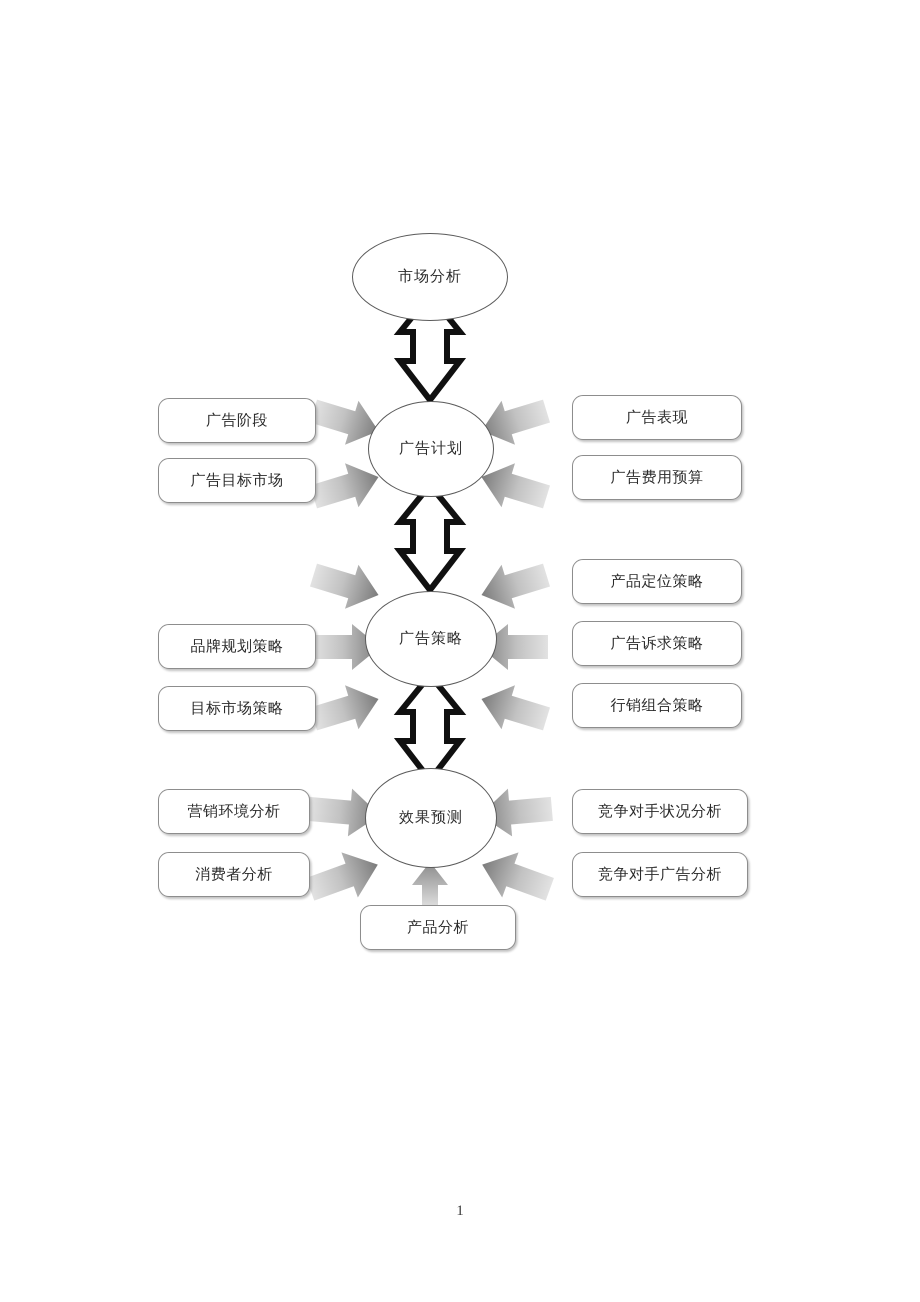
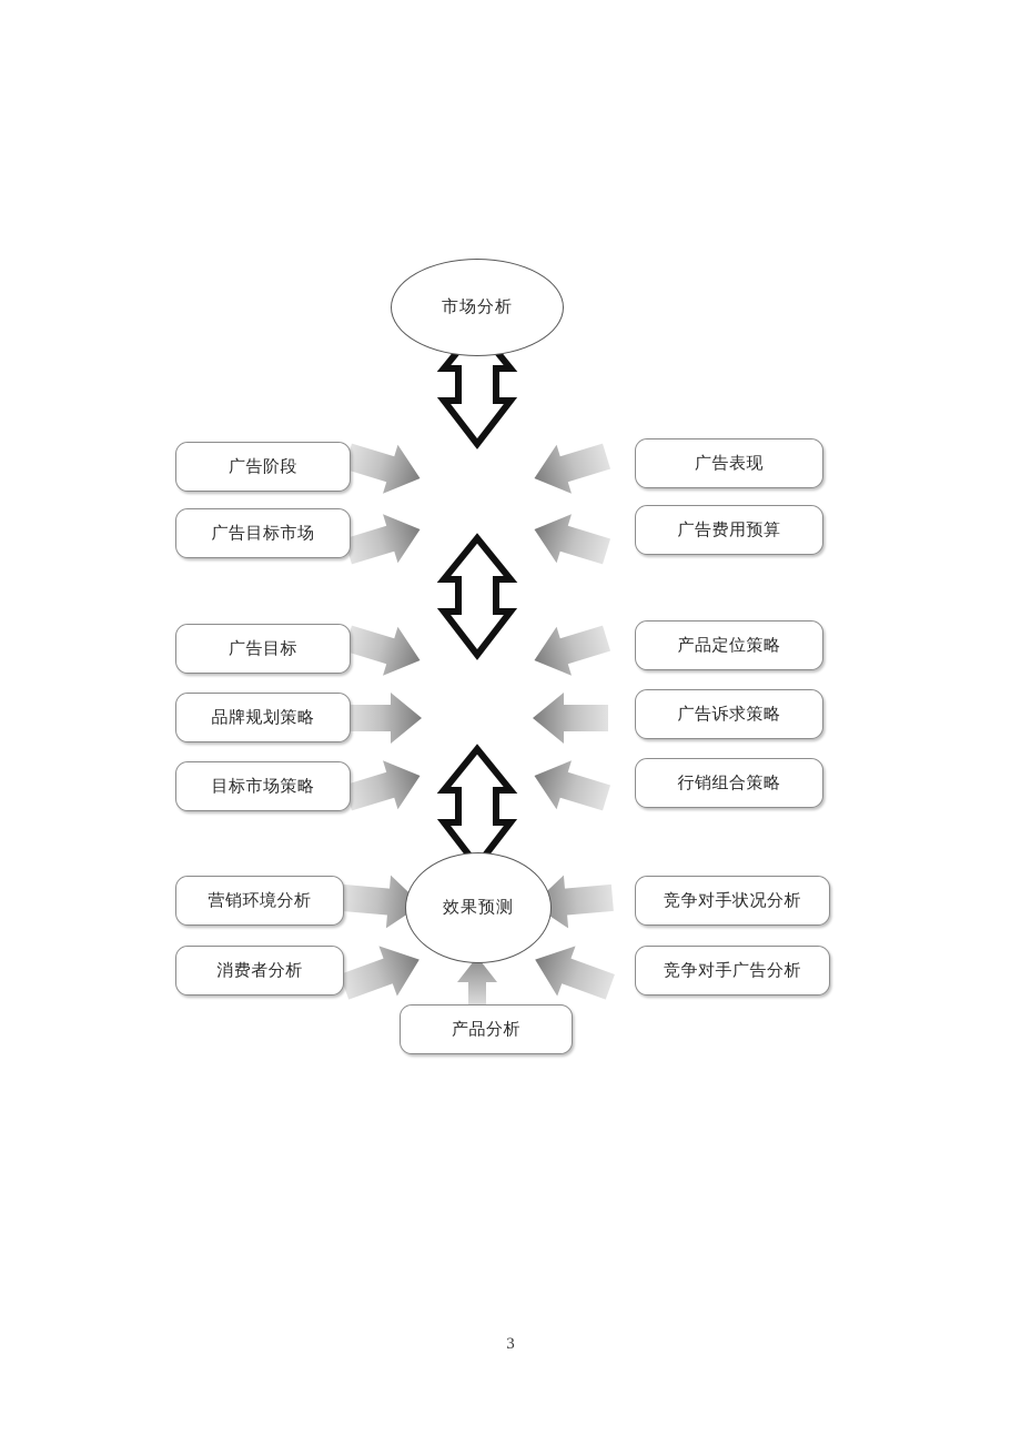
  市场分析
- 广告计划
- 广告策略
  效果预测
  广告阶段
  广告目标市场
  广告表现
  广告费用预算
+ 广告目标
  品牌规划策略
  目标市场策略
  产品定位策略
  广告诉求策略
  行销组合策略
  营销环境分析
  消费者分析
  竞争对手状况分析
  竞争对手广告分析
  产品分析
- 1
+ 3
